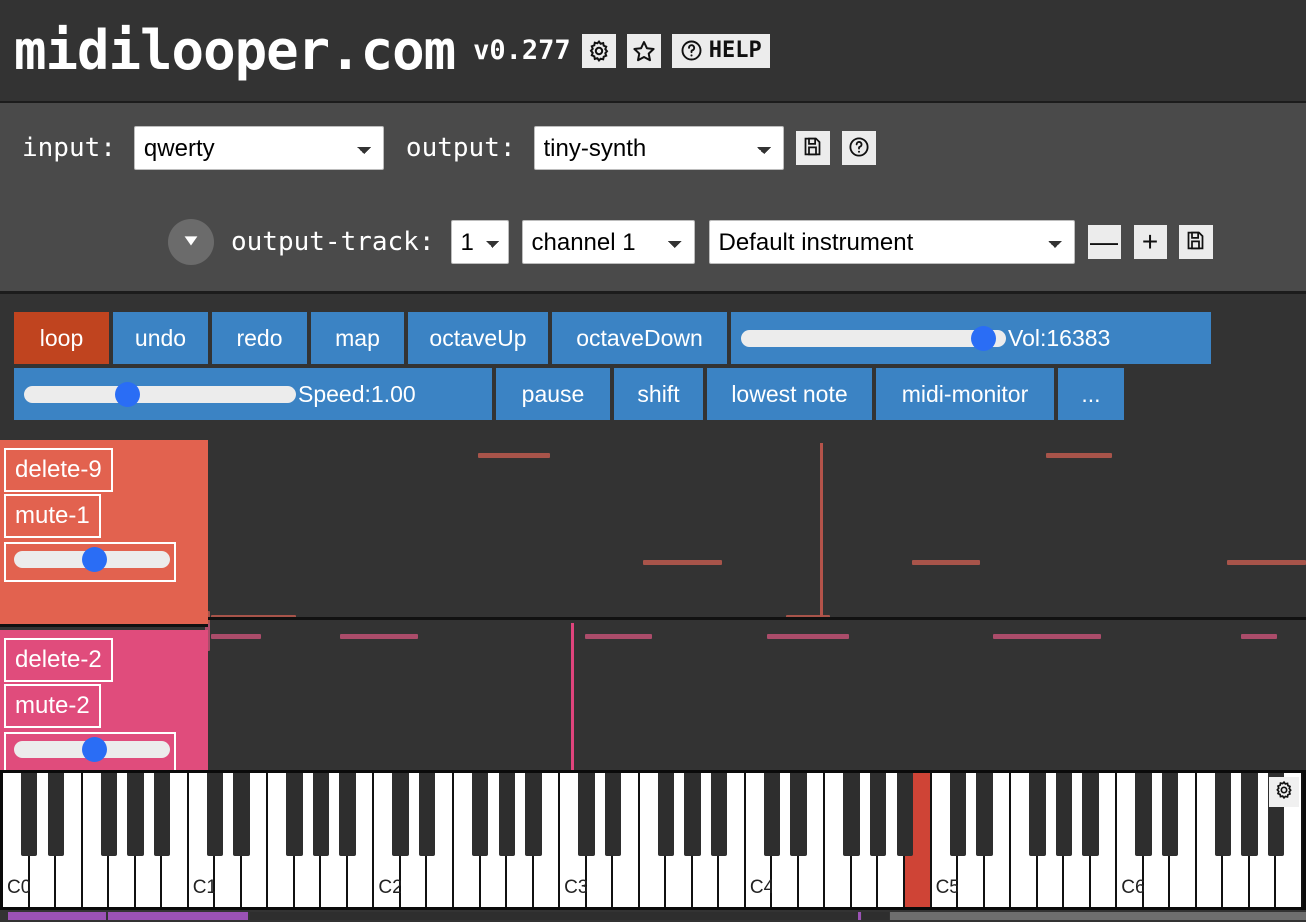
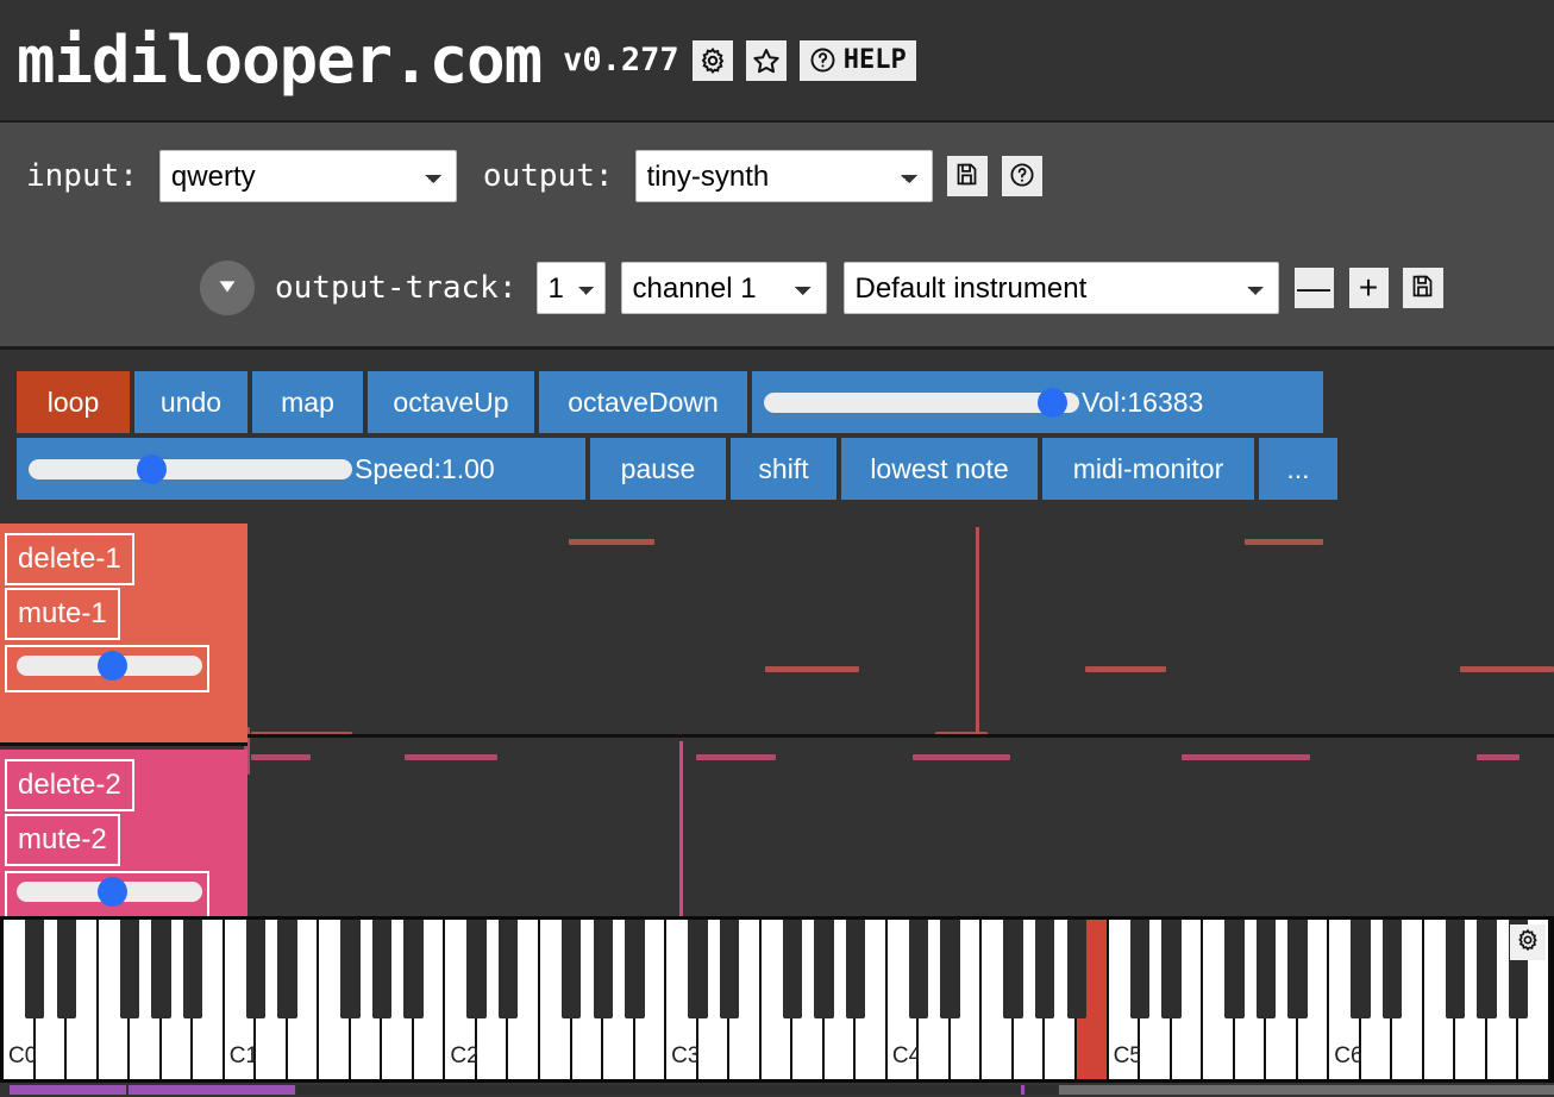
  midilooper.com
  v0.277
  HELP
  input:
  qwerty
  output:
  tiny-synth
  output-track:
  1
  channel 1
  Default instrument
  —
  +
  loop
  undo
- redo
  map
  octaveUp
  octaveDown
  Vol:16383
  Speed:1.00
  pause
  shift
  lowest note
  midi-monitor
  ...
- delete-9
+ delete-1
  mute-1
  delete-2
  mute-2
  C0
  C1
  C2
  C3
  C4
  C5
  C6
